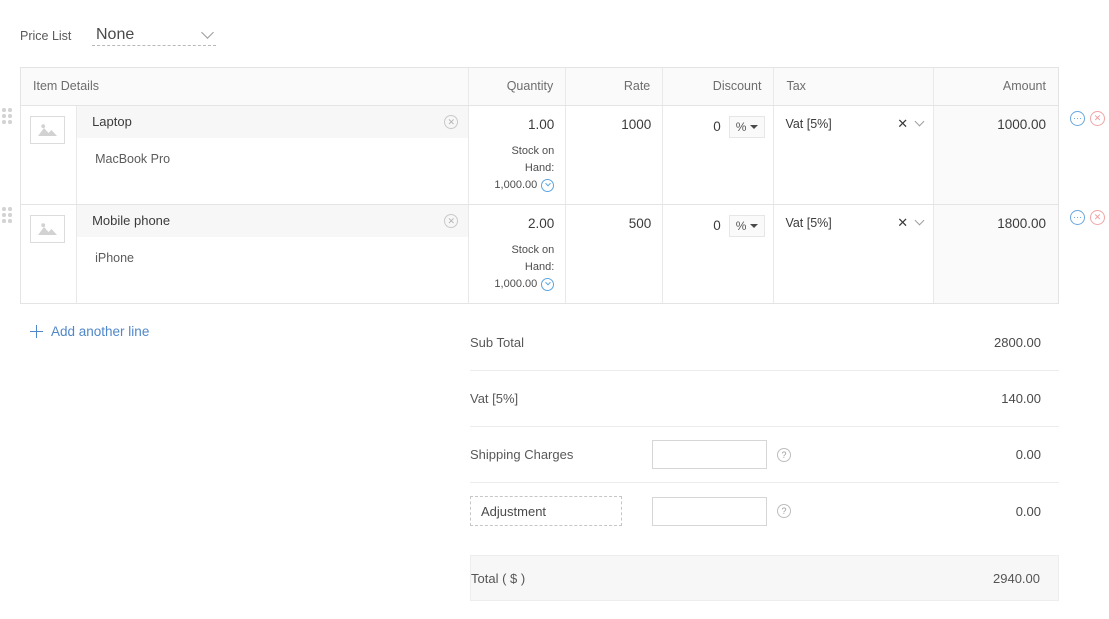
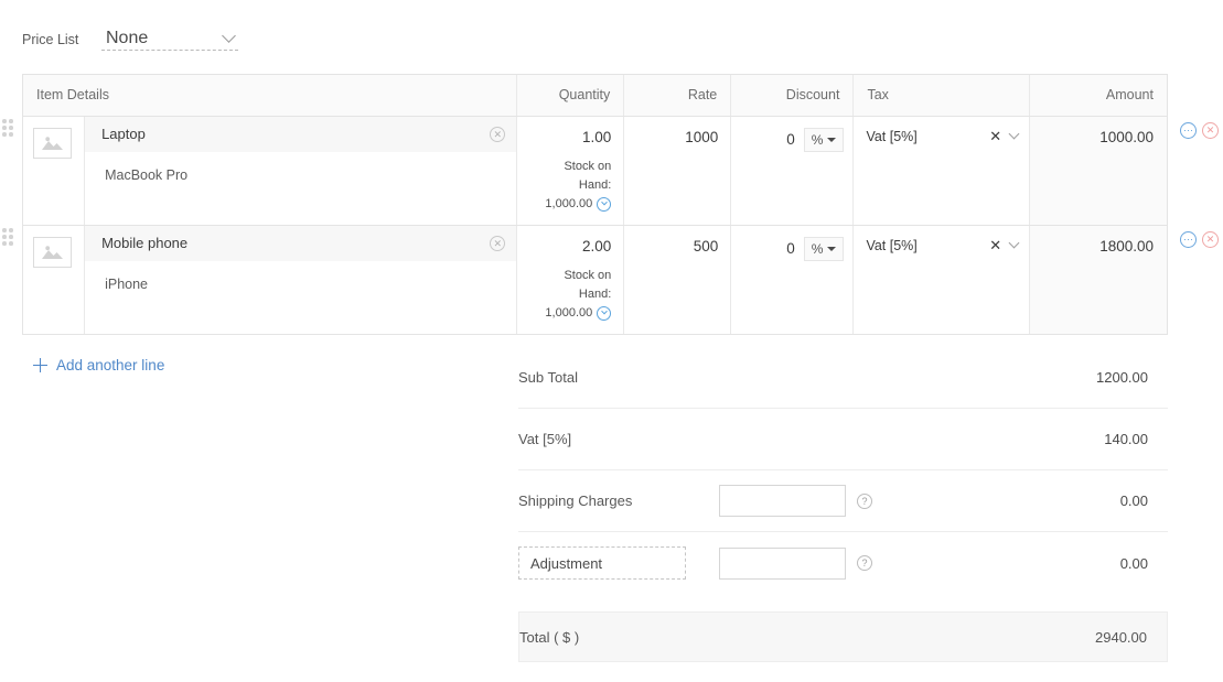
  Price List
  None
  Item Details	Quantity	Rate	Discount	Tax	Amount
  	Laptop ✕ MacBook Pro	1.00 Stock on Hand: 1,000.00	1000	0 %	Vat [5%] ✕	1000.00
  	Mobile phone ✕ iPhone	2.00 Stock on Hand: 1,000.00	500	0 %	Vat [5%] ✕	1800.00
  ⋯
  ✕
  ⋯
  ✕
  Add another line
  Sub Total
- 2800.00
+ 1200.00
  Vat [5%]
  140.00
  Shipping Charges
  ?
  0.00
  Adjustment
  ?
  0.00
  Total ( $ )
  2940.00
